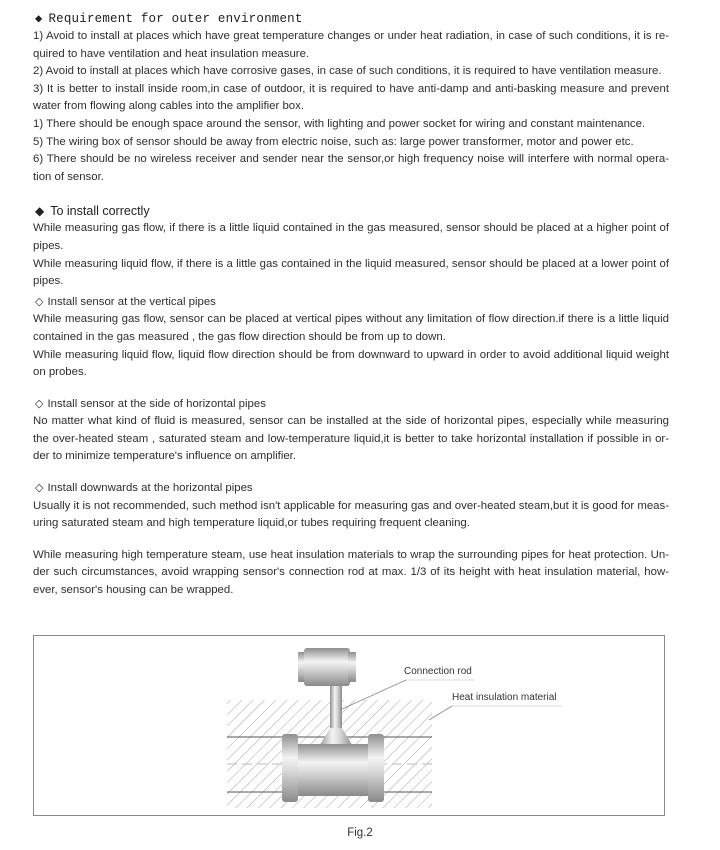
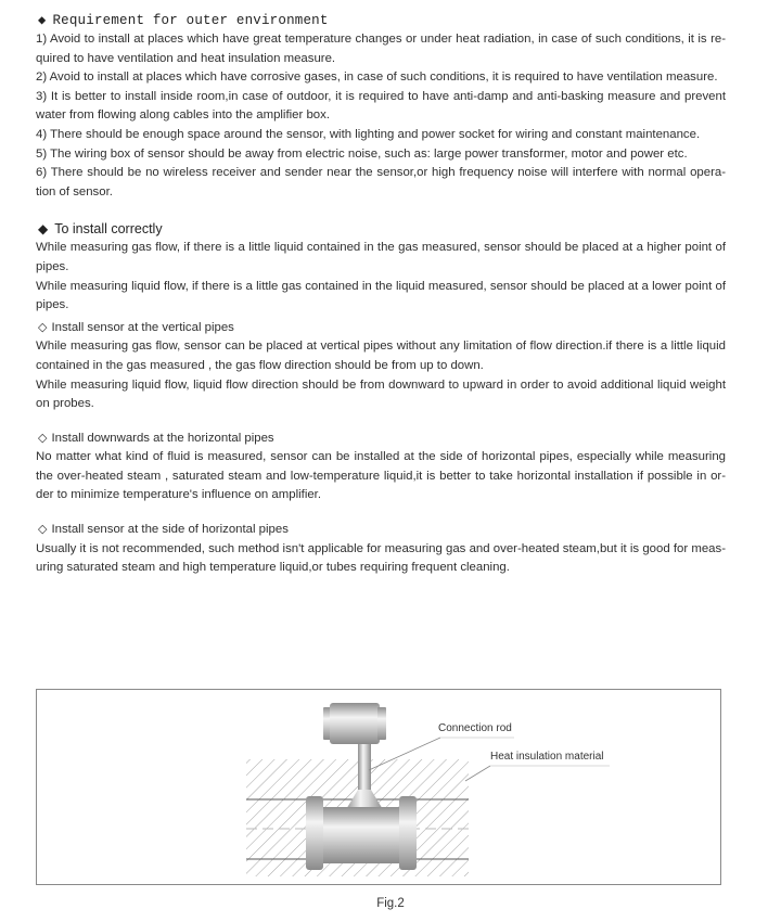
  ◆ Requirement for outer environment
  1) Avoid to install at places which have great temperature changes or under heat radiation, in case of such conditions, it is re-quired to have ventilation and heat insulation measure.
  2) Avoid to install at places which have corrosive gases, in case of such conditions, it is required to have ventilation measure.
  3) It is better to install inside room,in case of outdoor, it is required to have anti-damp and anti-basking measure and prevent water from flowing along cables into the amplifier box.
- 1) There should be enough space around the sensor, with lighting and power socket for wiring and constant maintenance.
+ 4) There should be enough space around the sensor, with lighting and power socket for wiring and constant maintenance.
  5) The wiring box of sensor should be away from electric noise, such as: large power transformer, motor and power etc.
  6) There should be no wireless receiver and sender near the sensor,or high frequency noise will interfere with normal opera-tion of sensor.
  ◆ To install correctly
  While measuring gas flow, if there is a little liquid contained in the gas measured, sensor should be placed at a higher point of pipes.
  While measuring liquid flow, if there is a little gas contained in the liquid measured, sensor should be placed at a lower point of pipes.
  ◇ Install sensor at the vertical pipes
  While measuring gas flow, sensor can be placed at vertical pipes without any limitation of flow direction.if there is a little liquid contained in the gas measured , the gas flow direction should be from up to down.
  While measuring liquid flow, liquid flow direction should be from downward to upward in order to avoid additional liquid weight on probes.
- ◇ Install sensor at the side of horizontal pipes
+ ◇ Install downwards at the horizontal pipes
  No matter what kind of fluid is measured, sensor can be installed at the side of horizontal pipes, especially while measuring the over-heated steam , saturated steam and low-temperature liquid,it is better to take horizontal installation if possible in or-der to minimize temperature's influence on amplifier.
- ◇ Install downwards at the horizontal pipes
+ ◇ Install sensor at the side of horizontal pipes
  Usually it is not recommended, such method isn't applicable for measuring gas and over-heated steam,but it is good for meas-uring saturated steam and high temperature liquid,or tubes requiring frequent cleaning.
- While measuring high temperature steam, use heat insulation materials to wrap the surrounding pipes for heat protection. Un-der such circumstances, avoid wrapping sensor's connection rod at max. 1/3 of its height with heat insulation material, how-ever, sensor's housing can be wrapped.
  Connection rod
  Heat insulation material
  Fig.2
